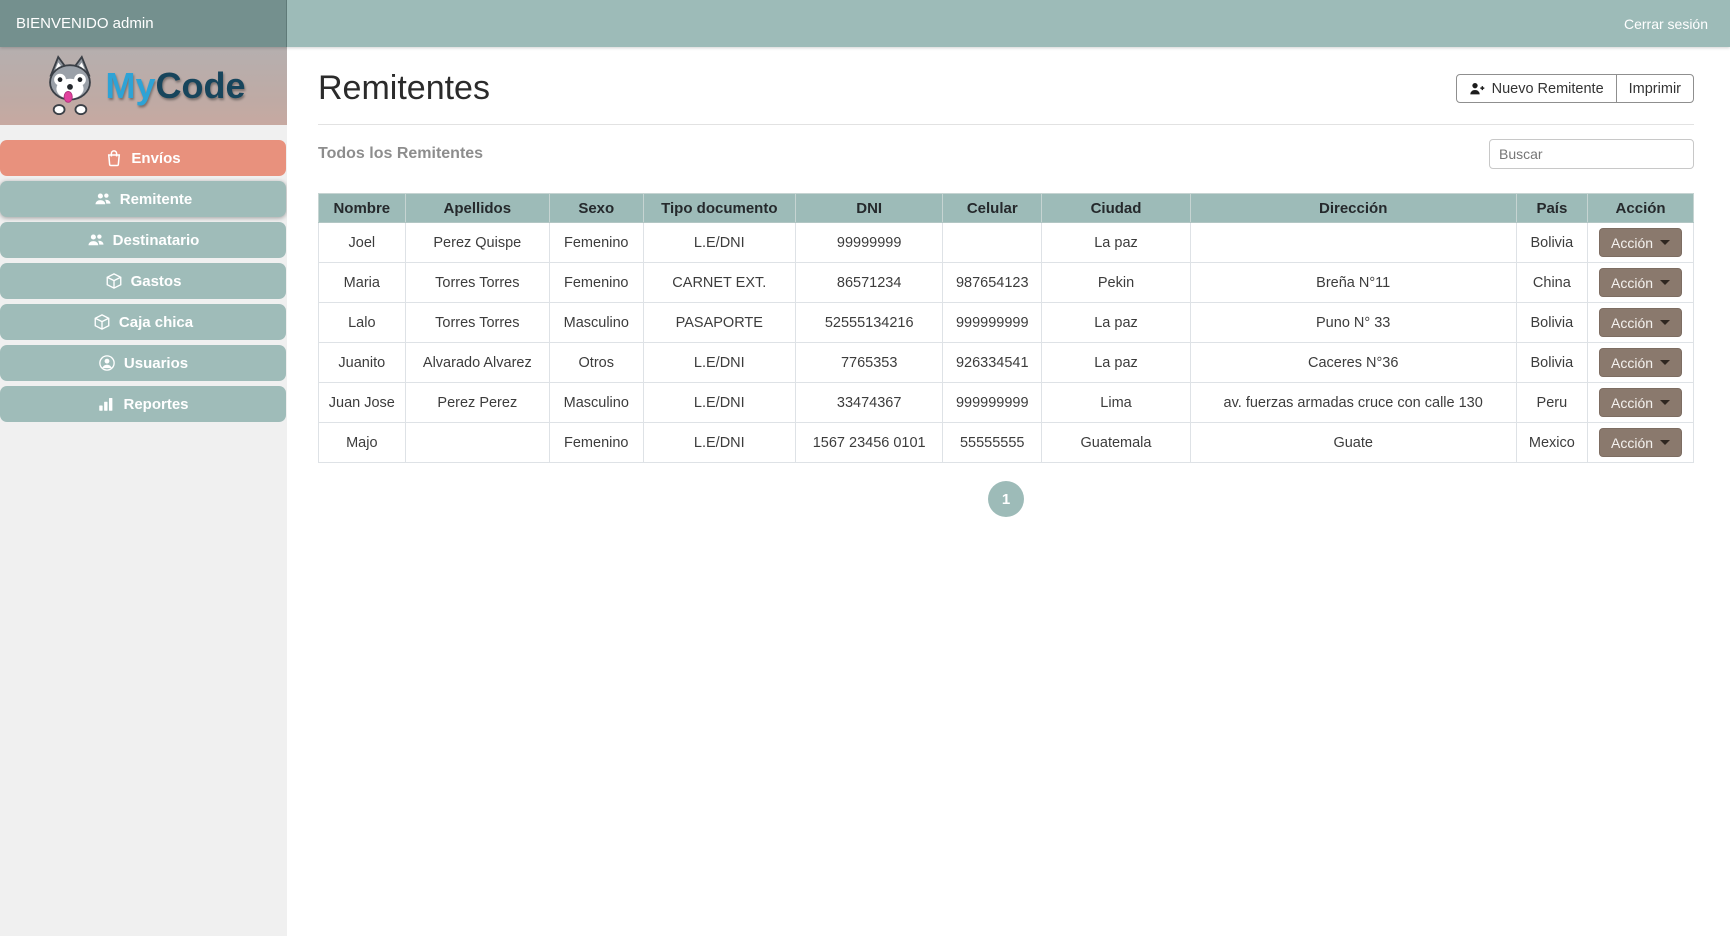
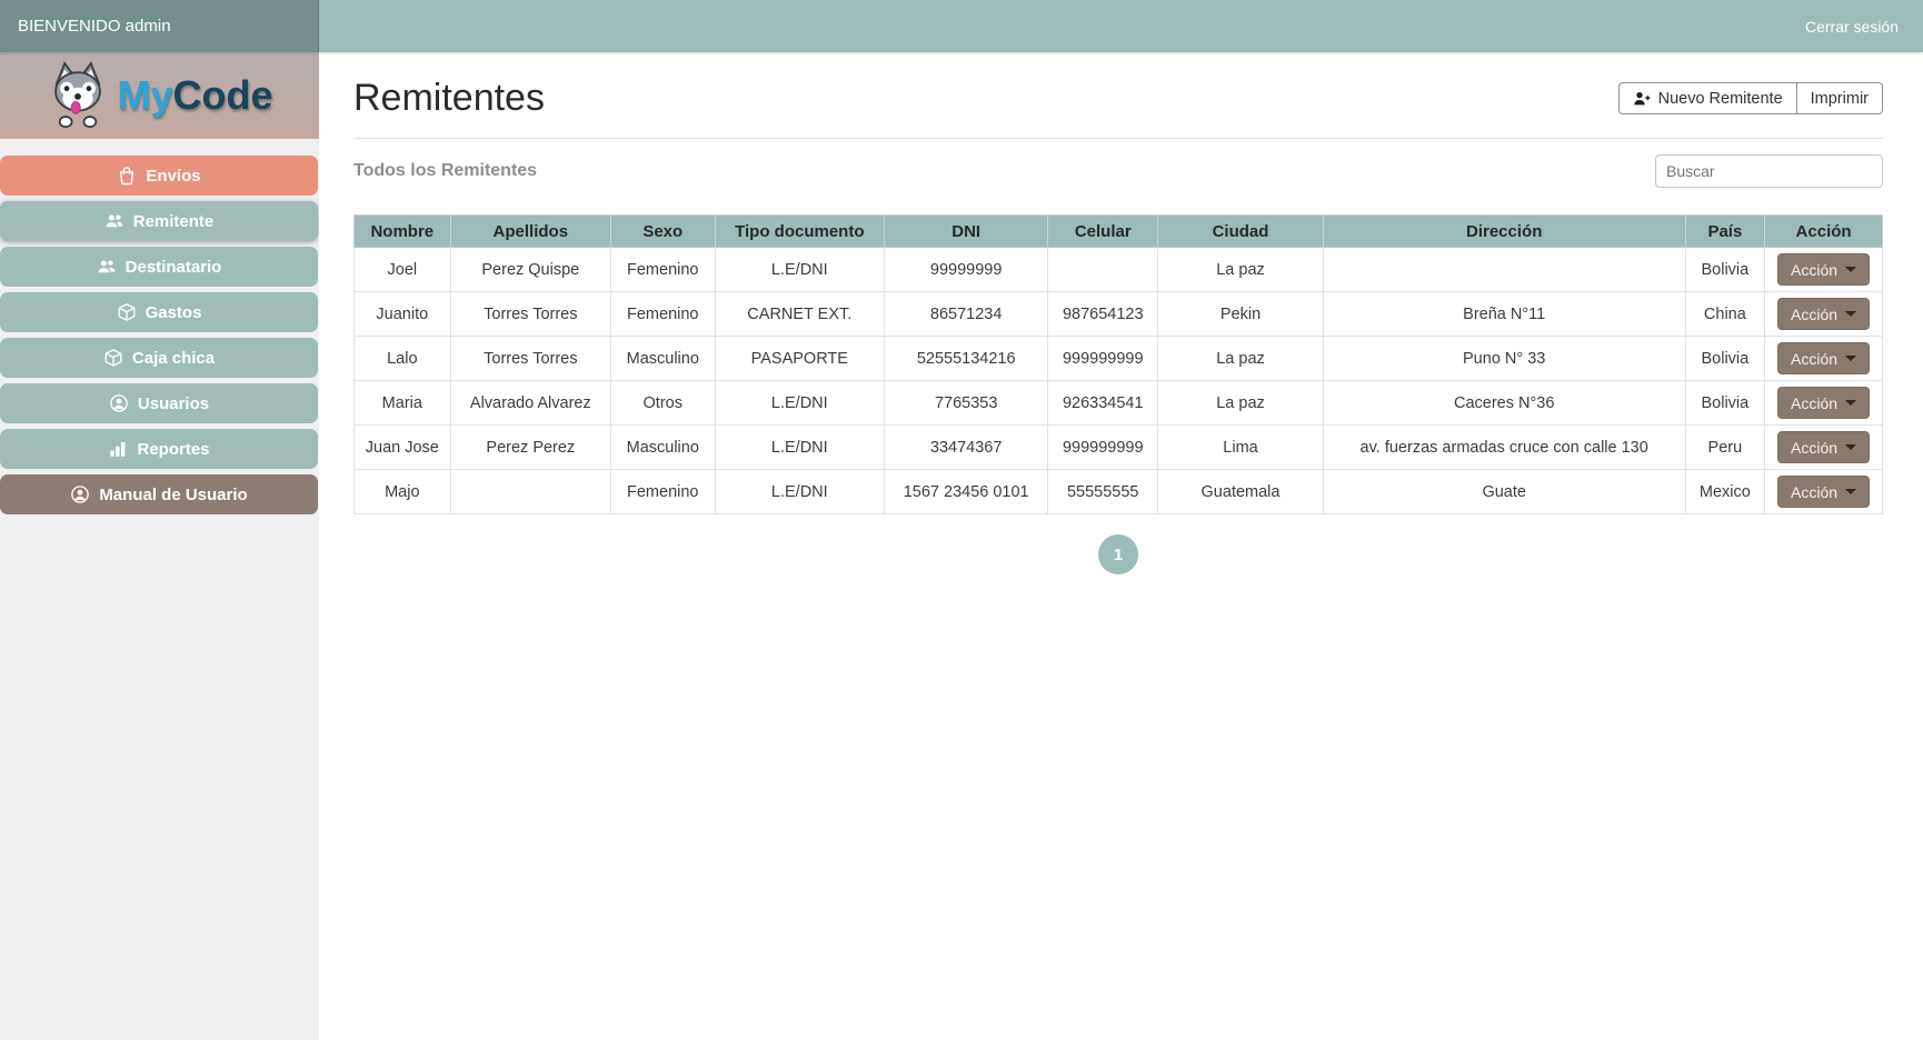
  BIENVENIDO admin
  Cerrar sesión
  MyCode
  Envíos
  Remitente
  Destinatario
  Gastos
  Caja chica
  Usuarios
  Reportes
+ Manual de Usuario
  Remitentes
  Nuevo Remitente
  Imprimir
  Todos los Remitentes
  Buscar
  Nombre	Apellidos	Sexo	Tipo documento	DNI	Celular	Ciudad	Dirección	País	Acción
  Joel	Perez Quispe	Femenino	L.E/DNI	99999999		La paz		Bolivia	Acción
- Maria	Torres Torres	Femenino	CARNET EXT.	86571234	987654123	Pekin	Breña N°11	China	Acción
+ Juanito	Torres Torres	Femenino	CARNET EXT.	86571234	987654123	Pekin	Breña N°11	China	Acción
  Lalo	Torres Torres	Masculino	PASAPORTE	52555134216	999999999	La paz	Puno N° 33	Bolivia	Acción
- Juanito	Alvarado Alvarez	Otros	L.E/DNI	7765353	926334541	La paz	Caceres N°36	Bolivia	Acción
+ Maria	Alvarado Alvarez	Otros	L.E/DNI	7765353	926334541	La paz	Caceres N°36	Bolivia	Acción
  Juan Jose	Perez Perez	Masculino	L.E/DNI	33474367	999999999	Lima	av. fuerzas armadas cruce con calle 130	Peru	Acción
  Majo		Femenino	L.E/DNI	1567 23456 0101	55555555	Guatemala	Guate	Mexico	Acción
  1
